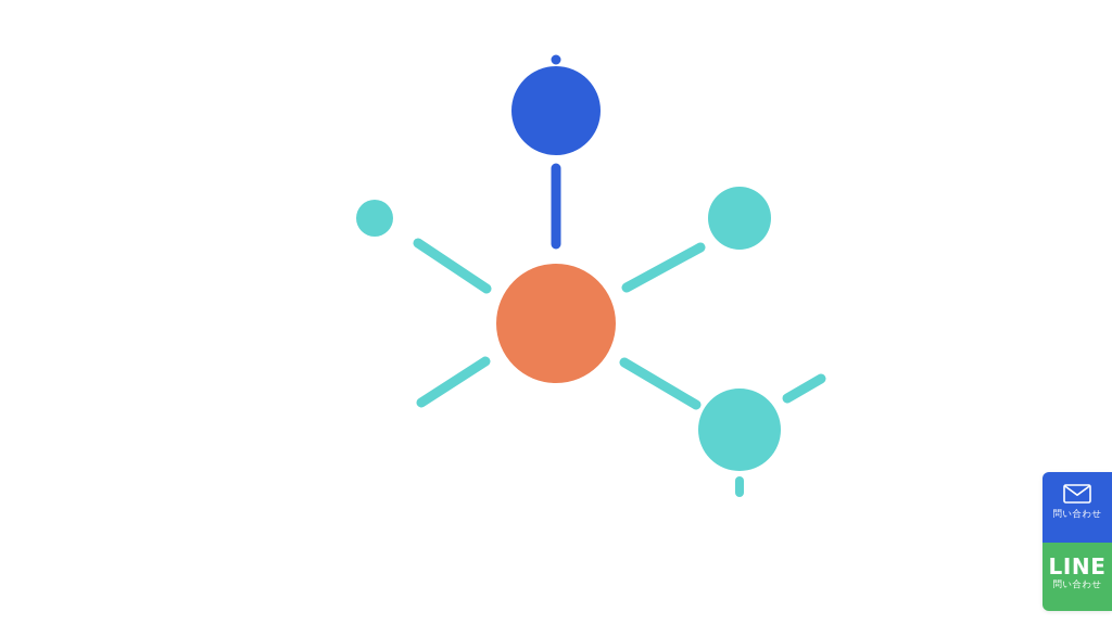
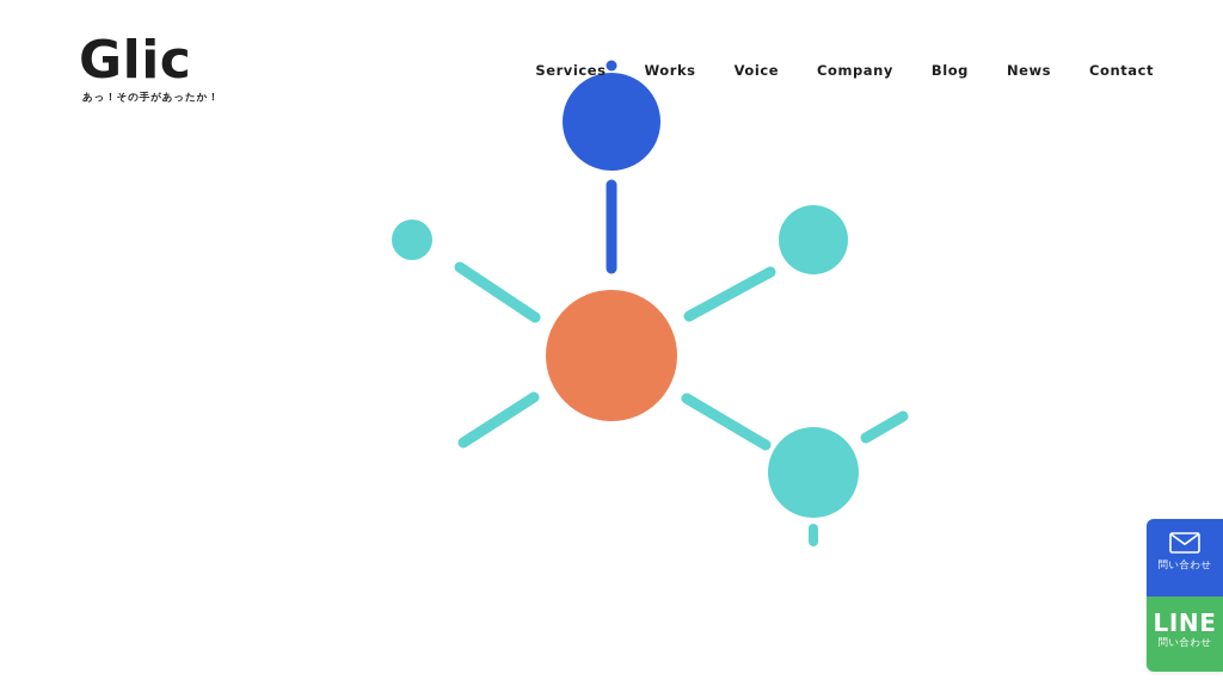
+ Glic
+ あっ！その手があったか！
+ Services
+ Works
+ Voice
+ Company
+ Blog
+ News
+ Contact
  問い合わせ
  LINE
  問い合わせ
